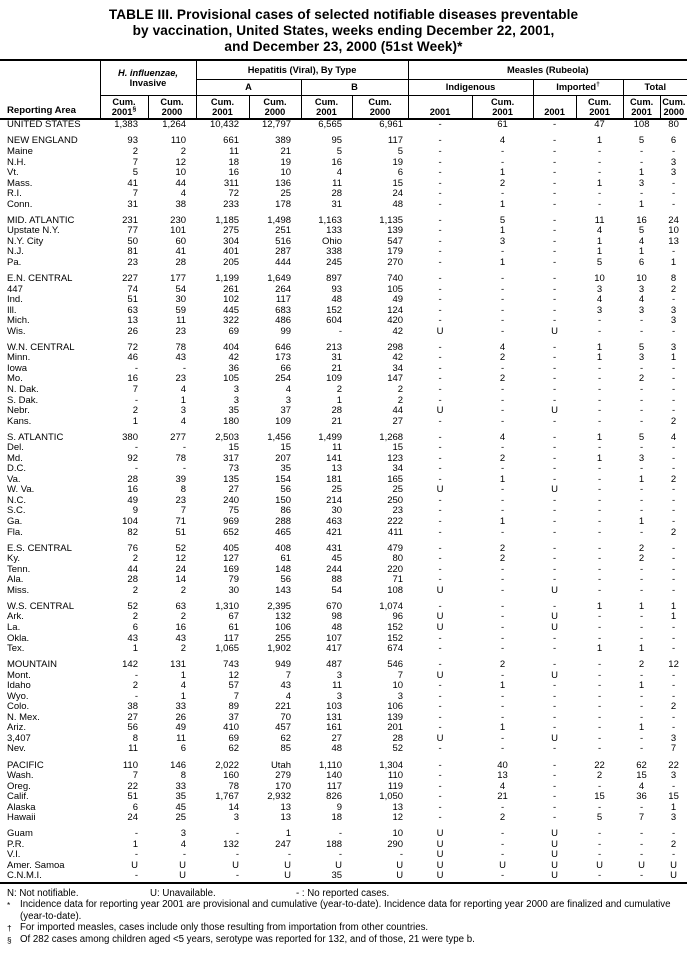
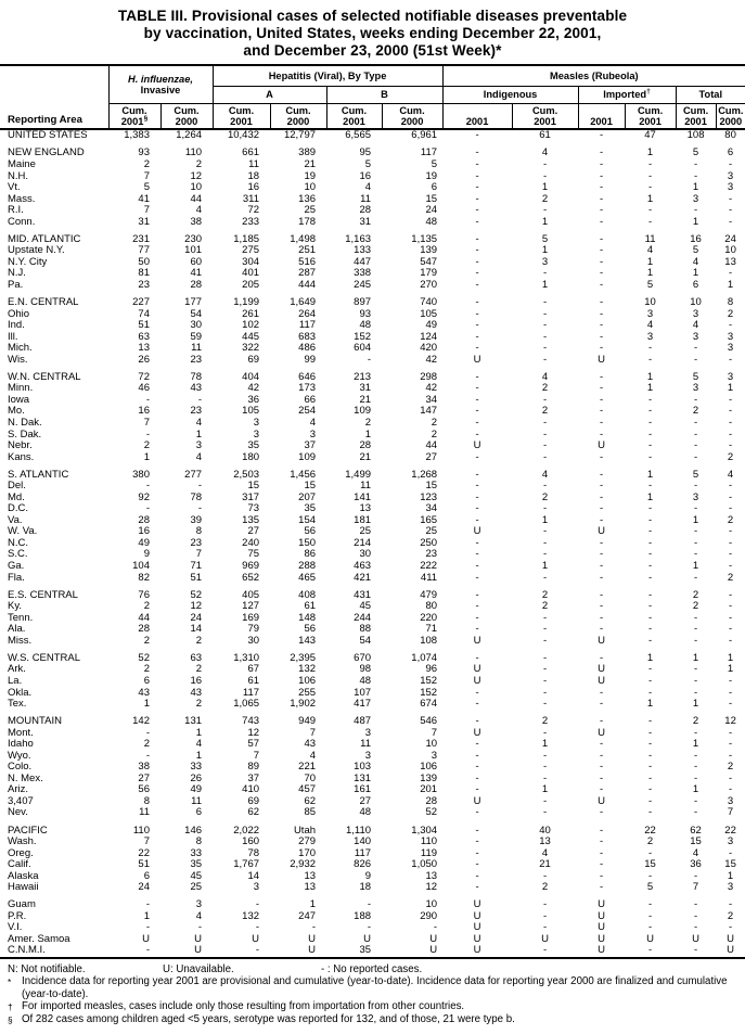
  TABLE III. Provisional cases of selected notifiable diseases preventable
  by vaccination, United States, weeks ending December 22, 2001,
  and December 23, 2000 (51st Week)*
  Reporting Area	H. influenzae,Invasive	Hepatitis (Viral), By Type	Measles (Rubeola)
  A	B	Indigenous	Imported	Total
  Cum.2001	Cum.2000	Cum.2001	Cum.2000	Cum.2001	Cum.2000	2001	Cum.2001	2001	Cum.2001	Cum.2001	Cum.2000
  UNITED STATES	1,383	1,264	10,432	12,797	6,565	6,961	-	61	-	47	108	80
  NEW ENGLAND	93	110	661	389	95	117	-	4	-	1	5	6
  Maine	2	2	11	21	5	5	-	-	-	-	-	-
  N.H.	7	12	18	19	16	19	-	-	-	-	-	3
  Vt.	5	10	16	10	4	6	-	1	-	-	1	3
  Mass.	41	44	311	136	11	15	-	2	-	1	3	-
  R.I.	7	4	72	25	28	24	-	-	-	-	-	-
  Conn.	31	38	233	178	31	48	-	1	-	-	1	-
  MID. ATLANTIC	231	230	1,185	1,498	1,163	1,135	-	5	-	11	16	24
  Upstate N.Y.	77	101	275	251	133	139	-	1	-	4	5	10
- N.Y. City	50	60	304	516	Ohio	547	-	3	-	1	4	13
+ N.Y. City	50	60	304	516	447	547	-	3	-	1	4	13
  N.J.	81	41	401	287	338	179	-	-	-	1	1	-
  Pa.	23	28	205	444	245	270	-	1	-	5	6	1
  E.N. CENTRAL	227	177	1,199	1,649	897	740	-	-	-	10	10	8
- 447	74	54	261	264	93	105	-	-	-	3	3	2
+ Ohio	74	54	261	264	93	105	-	-	-	3	3	2
  Ind.	51	30	102	117	48	49	-	-	-	4	4	-
  Ill.	63	59	445	683	152	124	-	-	-	3	3	3
  Mich.	13	11	322	486	604	420	-	-	-	-	-	3
  Wis.	26	23	69	99	-	42	U	-	U	-	-	-
  W.N. CENTRAL	72	78	404	646	213	298	-	4	-	1	5	3
  Minn.	46	43	42	173	31	42	-	2	-	1	3	1
  Iowa	-	-	36	66	21	34	-	-	-	-	-	-
  Mo.	16	23	105	254	109	147	-	2	-	-	2	-
  N. Dak.	7	4	3	4	2	2	-	-	-	-	-	-
  S. Dak.	-	1	3	3	1	2	-	-	-	-	-	-
  Nebr.	2	3	35	37	28	44	U	-	U	-	-	-
  Kans.	1	4	180	109	21	27	-	-	-	-	-	2
  S. ATLANTIC	380	277	2,503	1,456	1,499	1,268	-	4	-	1	5	4
  Del.	-	-	15	15	11	15	-	-	-	-	-	-
  Md.	92	78	317	207	141	123	-	2	-	1	3	-
  D.C.	-	-	73	35	13	34	-	-	-	-	-	-
  Va.	28	39	135	154	181	165	-	1	-	-	1	2
  W. Va.	16	8	27	56	25	25	U	-	U	-	-	-
  N.C.	49	23	240	150	214	250	-	-	-	-	-	-
  S.C.	9	7	75	86	30	23	-	-	-	-	-	-
  Ga.	104	71	969	288	463	222	-	1	-	-	1	-
  Fla.	82	51	652	465	421	411	-	-	-	-	-	2
  E.S. CENTRAL	76	52	405	408	431	479	-	2	-	-	2	-
  Ky.	2	12	127	61	45	80	-	2	-	-	2	-
  Tenn.	44	24	169	148	244	220	-	-	-	-	-	-
  Ala.	28	14	79	56	88	71	-	-	-	-	-	-
  Miss.	2	2	30	143	54	108	U	-	U	-	-	-
  W.S. CENTRAL	52	63	1,310	2,395	670	1,074	-	-	-	1	1	1
  Ark.	2	2	67	132	98	96	U	-	U	-	-	1
  La.	6	16	61	106	48	152	U	-	U	-	-	-
  Okla.	43	43	117	255	107	152	-	-	-	-	-	-
  Tex.	1	2	1,065	1,902	417	674	-	-	-	1	1	-
  MOUNTAIN	142	131	743	949	487	546	-	2	-	-	2	12
  Mont.	-	1	12	7	3	7	U	-	U	-	-	-
  Idaho	2	4	57	43	11	10	-	1	-	-	1	-
  Wyo.	-	1	7	4	3	3	-	-	-	-	-	-
  Colo.	38	33	89	221	103	106	-	-	-	-	-	2
  N. Mex.	27	26	37	70	131	139	-	-	-	-	-	-
  Ariz.	56	49	410	457	161	201	-	1	-	-	1	-
  3,407	8	11	69	62	27	28	U	-	U	-	-	3
  Nev.	11	6	62	85	48	52	-	-	-	-	-	7
  PACIFIC	110	146	2,022	Utah	1,110	1,304	-	40	-	22	62	22
  Wash.	7	8	160	279	140	110	-	13	-	2	15	3
  Oreg.	22	33	78	170	117	119	-	4	-	-	4	-
  Calif.	51	35	1,767	2,932	826	1,050	-	21	-	15	36	15
  Alaska	6	45	14	13	9	13	-	-	-	-	-	1
  Hawaii	24	25	3	13	18	12	-	2	-	5	7	3
  Guam	-	3	-	1	-	10	U	-	U	-	-	-
  P.R.	1	4	132	247	188	290	U	-	U	-	-	2
  V.I.	-	-	-	-	-	-	U	-	U	-	-	-
  Amer. Samoa	U	U	U	U	U	U	U	U	U	U	U	U
  C.N.M.I.	-	U	-	U	35	U	U	-	U	-	-	U
  N: Not notifiable. U: Unavailable. - : No reported cases.
  *
  Incidence data for reporting year 2001 are provisional and cumulative (year-to-date). Incidence data for reporting year 2000 are finalized and cumulative (year-to-date).
  †
  For imported measles, cases include only those resulting from importation from other countries.
  §
  Of 282 cases among children aged <5 years, serotype was reported for 132, and of those, 21 were type b.
